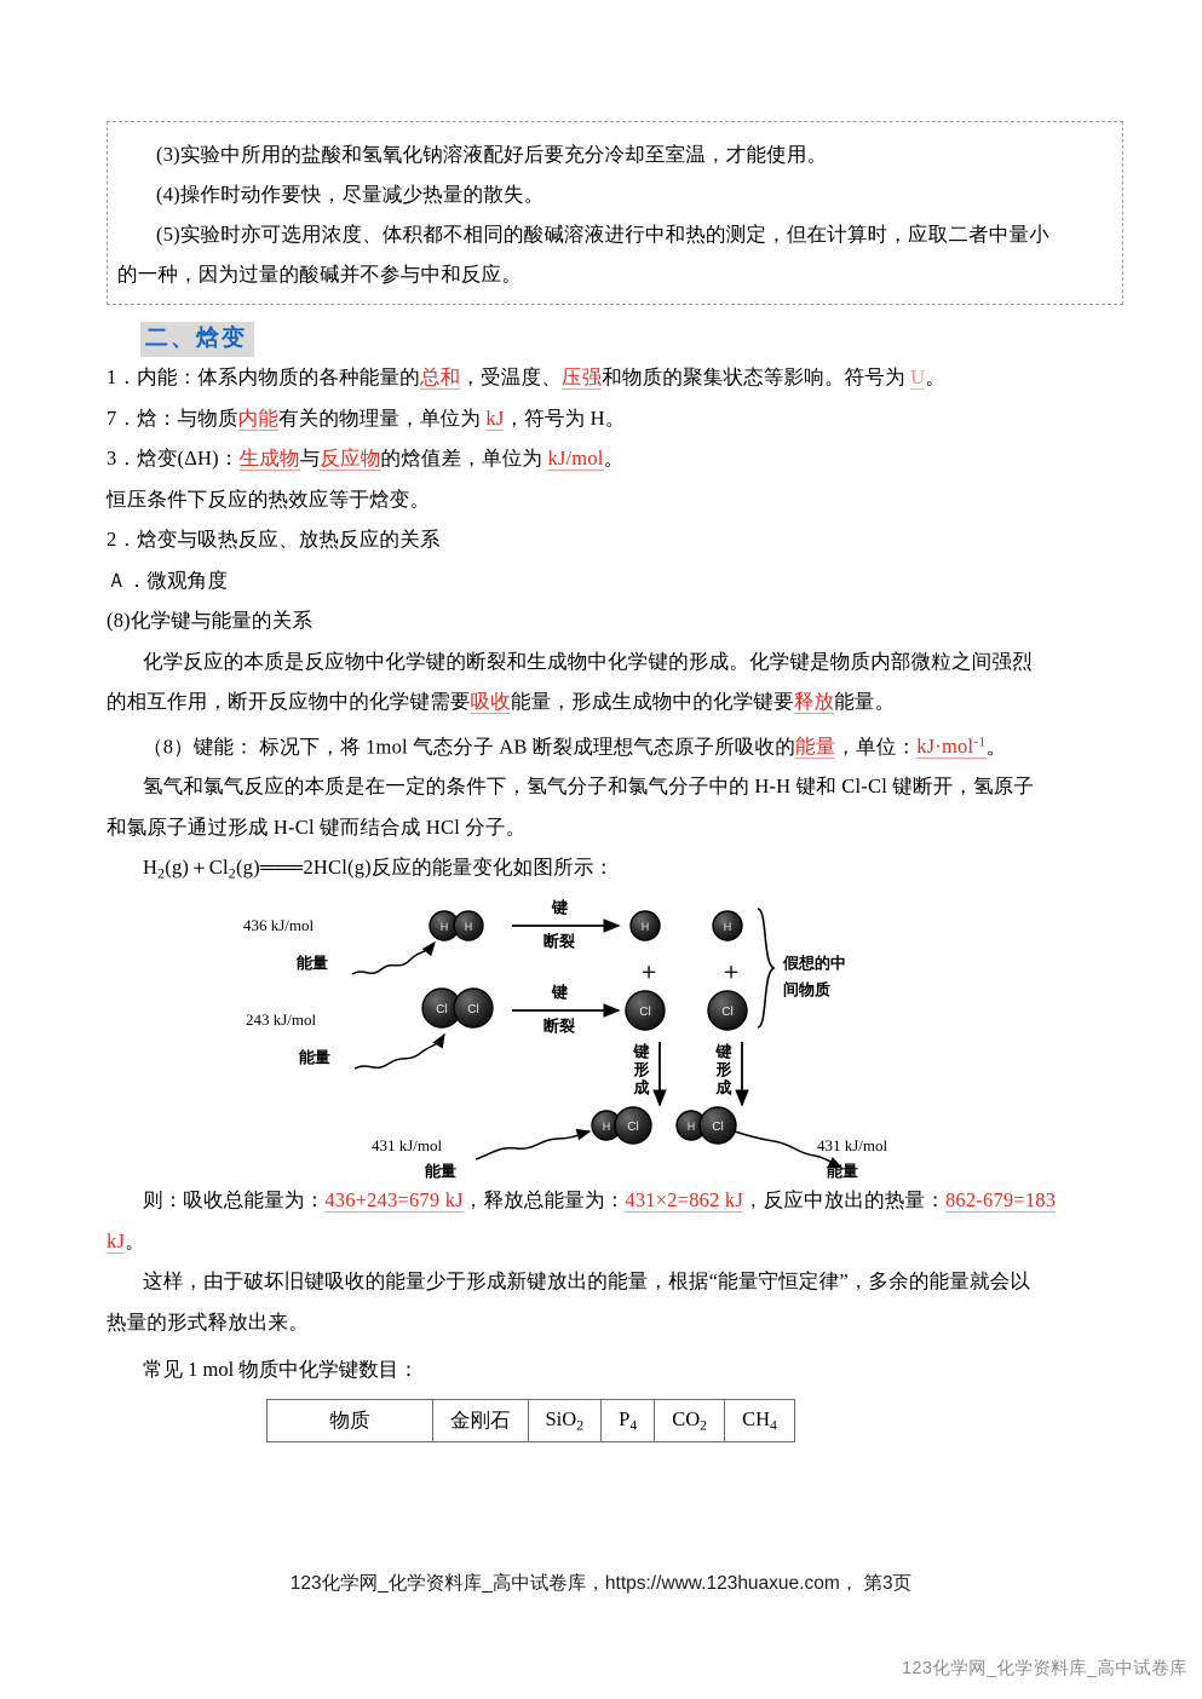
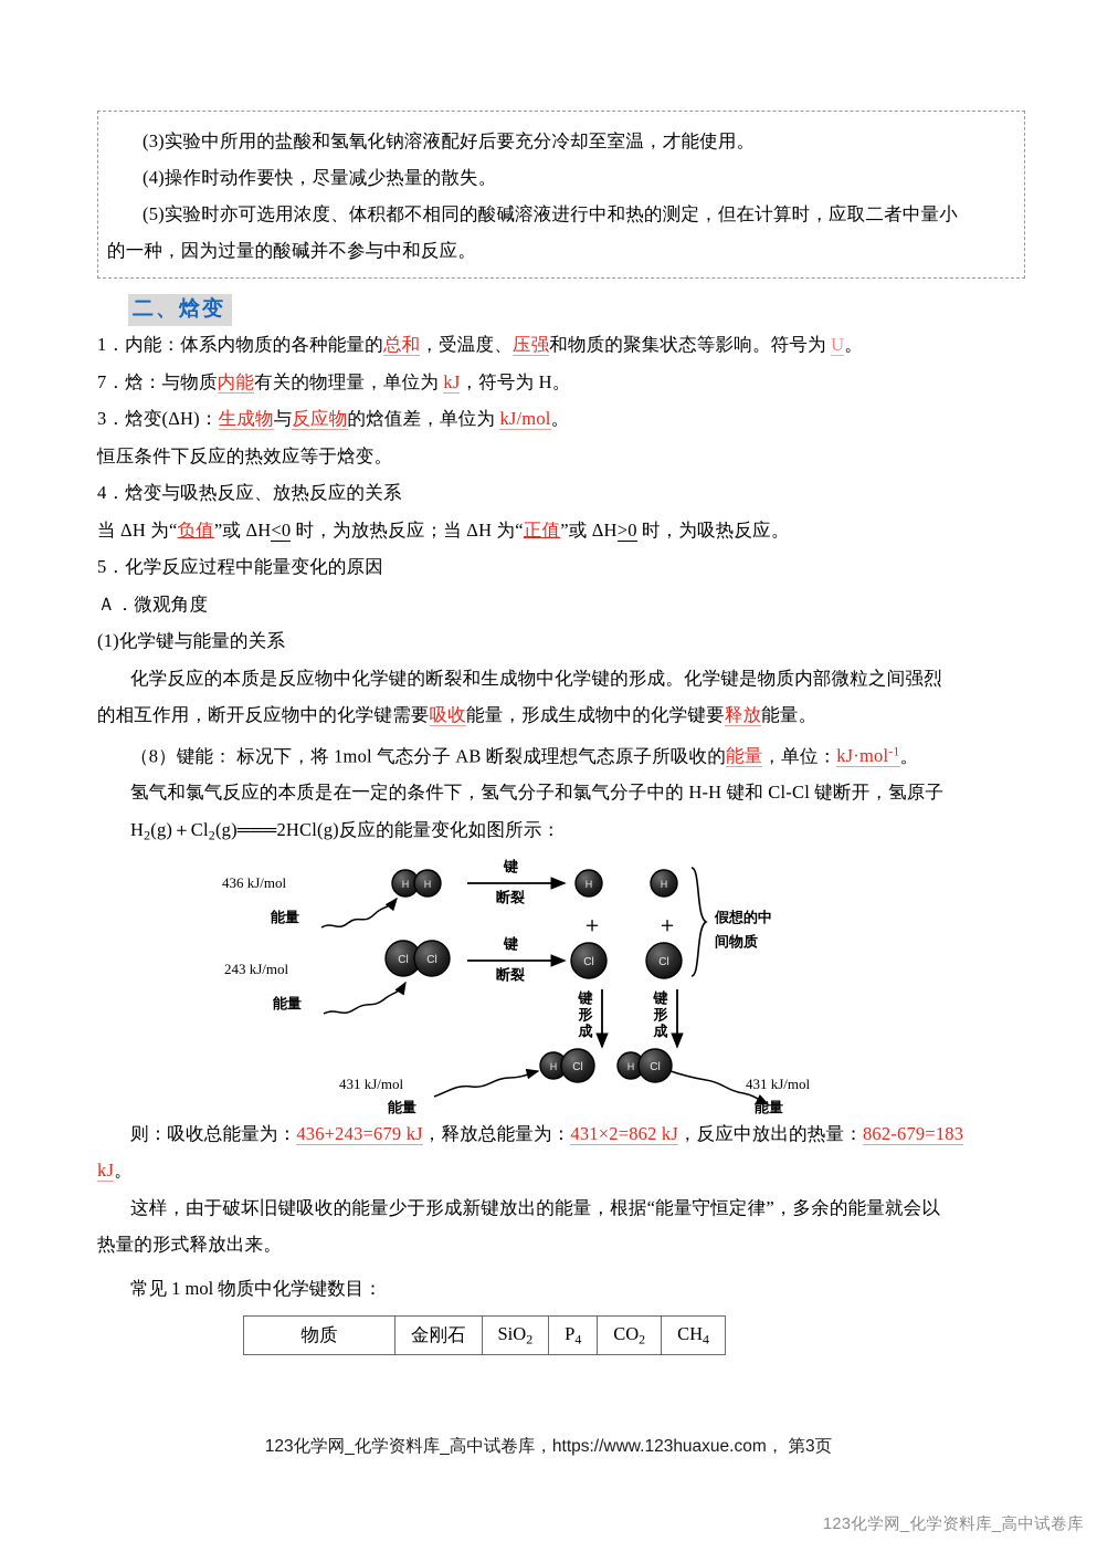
  (3)实验中所用的盐酸和氢氧化钠溶液配好后要充分冷却至室温，才能使用。
  (4)操作时动作要快，尽量减少热量的散失。
  (5)实验时亦可选用浓度、体积都不相同的酸碱溶液进行中和热的测定，但在计算时，应取二者中量小
  的一种，因为过量的酸碱并不参与中和反应。
  二、焓变
  1．内能：体系内物质的各种能量的总和，受温度、压强和物质的聚集状态等影响。符号为 U。
  7．焓：与物质内能有关的物理量，单位为 kJ，符号为 H。
  3．焓变(ΔH)：生成物与反应物的焓值差，单位为 kJ/mol。
  恒压条件下反应的热效应等于焓变。
- 2．焓变与吸热反应、放热反应的关系
+ 4．焓变与吸热反应、放热反应的关系
+ 当 ΔH 为“负值”或 ΔH<0 时，为放热反应；当 ΔH 为“正值”或 ΔH>0 时，为吸热反应。
+ 5．化学反应过程中能量变化的原因
  Ａ．微观角度
- (8)化学键与能量的关系
+ (1)化学键与能量的关系
  化学反应的本质是反应物中化学键的断裂和生成物中化学键的形成。化学键是物质内部微粒之间强烈
  的相互作用，断开反应物中的化学键需要吸收能量，形成生成物中的化学键要释放能量。
  （8）键能： 标况下，将 1mol 气态分子 AB 断裂成理想气态原子所吸收的能量，单位：kJ·mol-1。
  氢气和氯气反应的本质是在一定的条件下，氢气分子和氯气分子中的 H-H 键和 Cl-Cl 键断开，氢原子
- 和氯原子通过形成 H-Cl 键而结合成 HCl 分子。
  H2(g)＋Cl2(g)═══2HCl(g)反应的能量变化如图所示：
  H
  H
  Cl
  Cl
  H
  Cl
  H
  Cl
  H
  Cl
  H
  Cl
  436 kJ/mol
  能量
  243 kJ/mol
  能量
  键
  断裂
  键
  断裂
  ＋
  ＋
  假想的中
  间物质
  键
  形
  成
  键
  形
  成
  431 kJ/mol
  能量
  431 kJ/mol
  能量
  则：吸收总能量为：436+243=679 kJ，释放总能量为：431×2=862 kJ，反应中放出的热量：862-679=183
  kJ。
  这样，由于破坏旧键吸收的能量少于形成新键放出的能量，根据“能量守恒定律”，多余的能量就会以
  热量的形式释放出来。
  常见 1 mol 物质中化学键数目：
  物质	金刚石	SiO2	P4	CO2	CH4
  123化学网_化学资料库_高中试卷库，https://www.123huaxue.com， 第3页
  123化学网_化学资料库_高中试卷库
